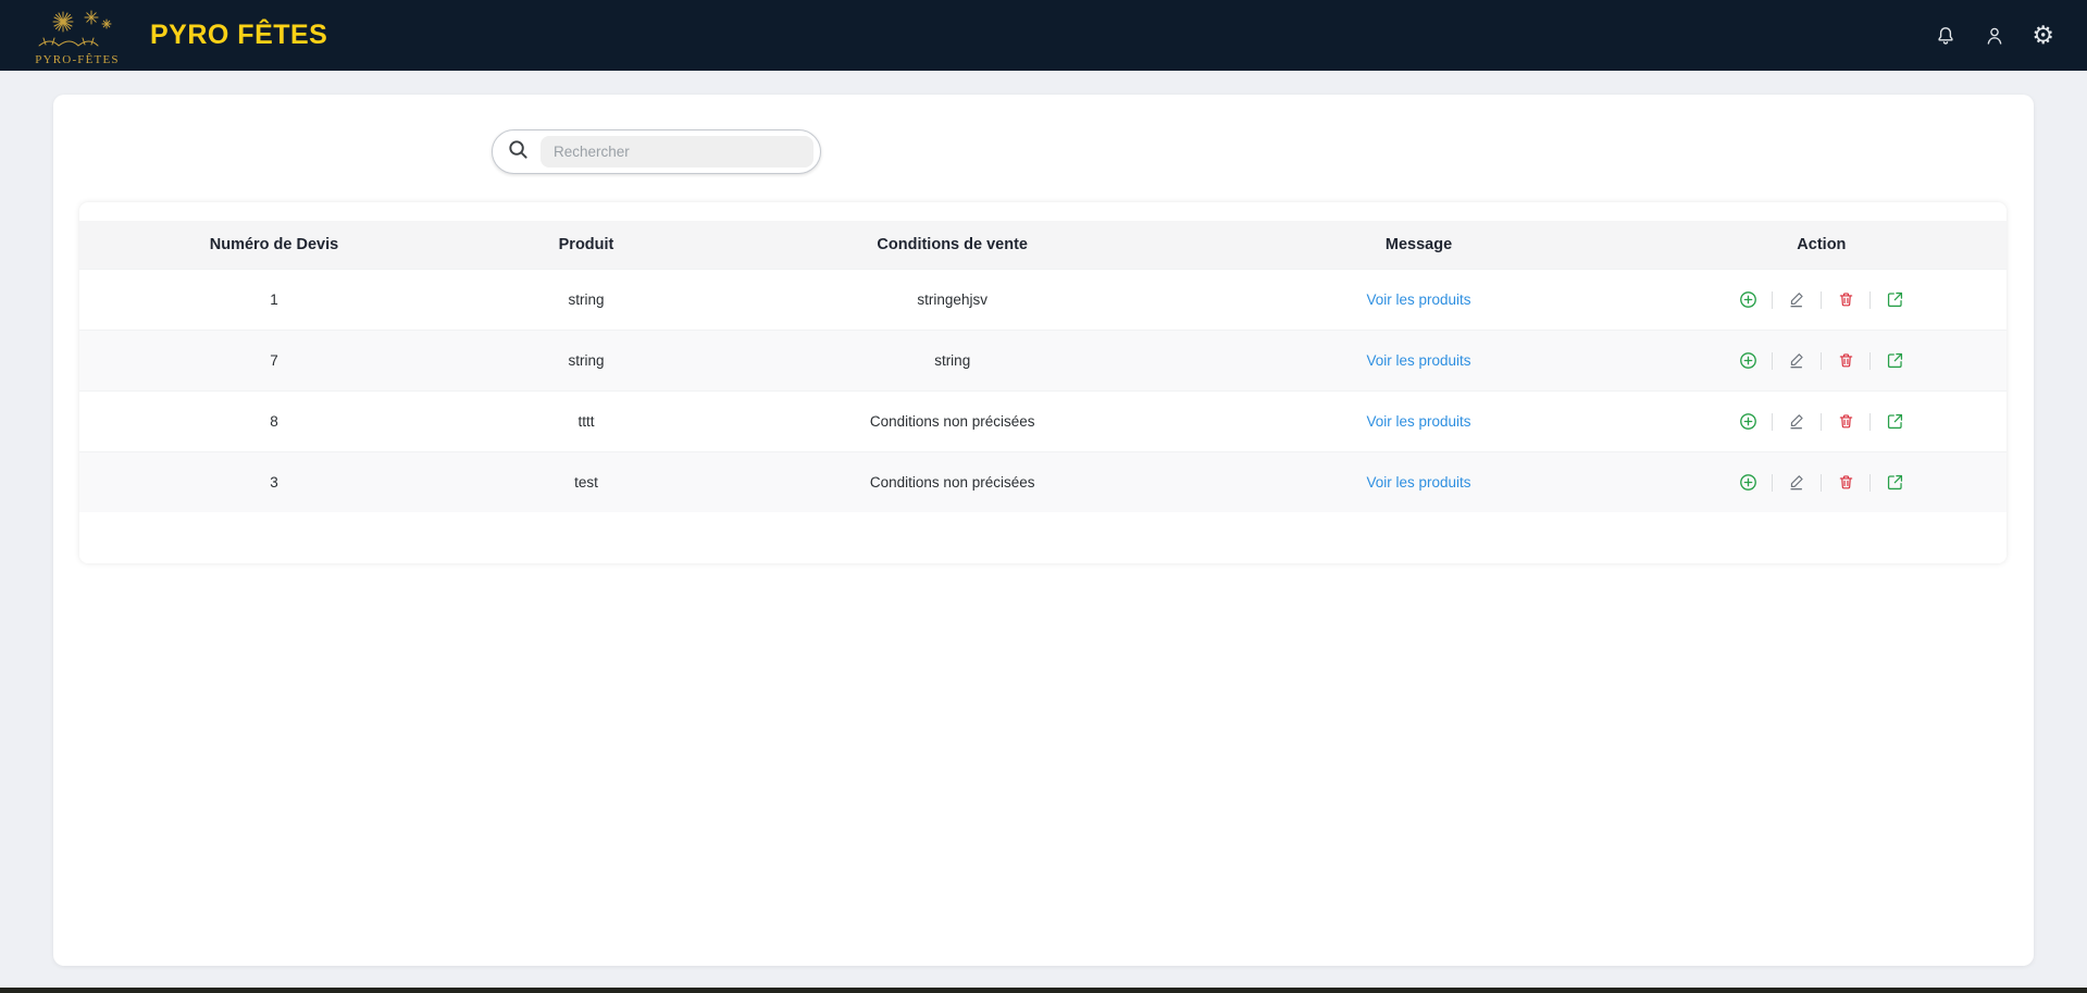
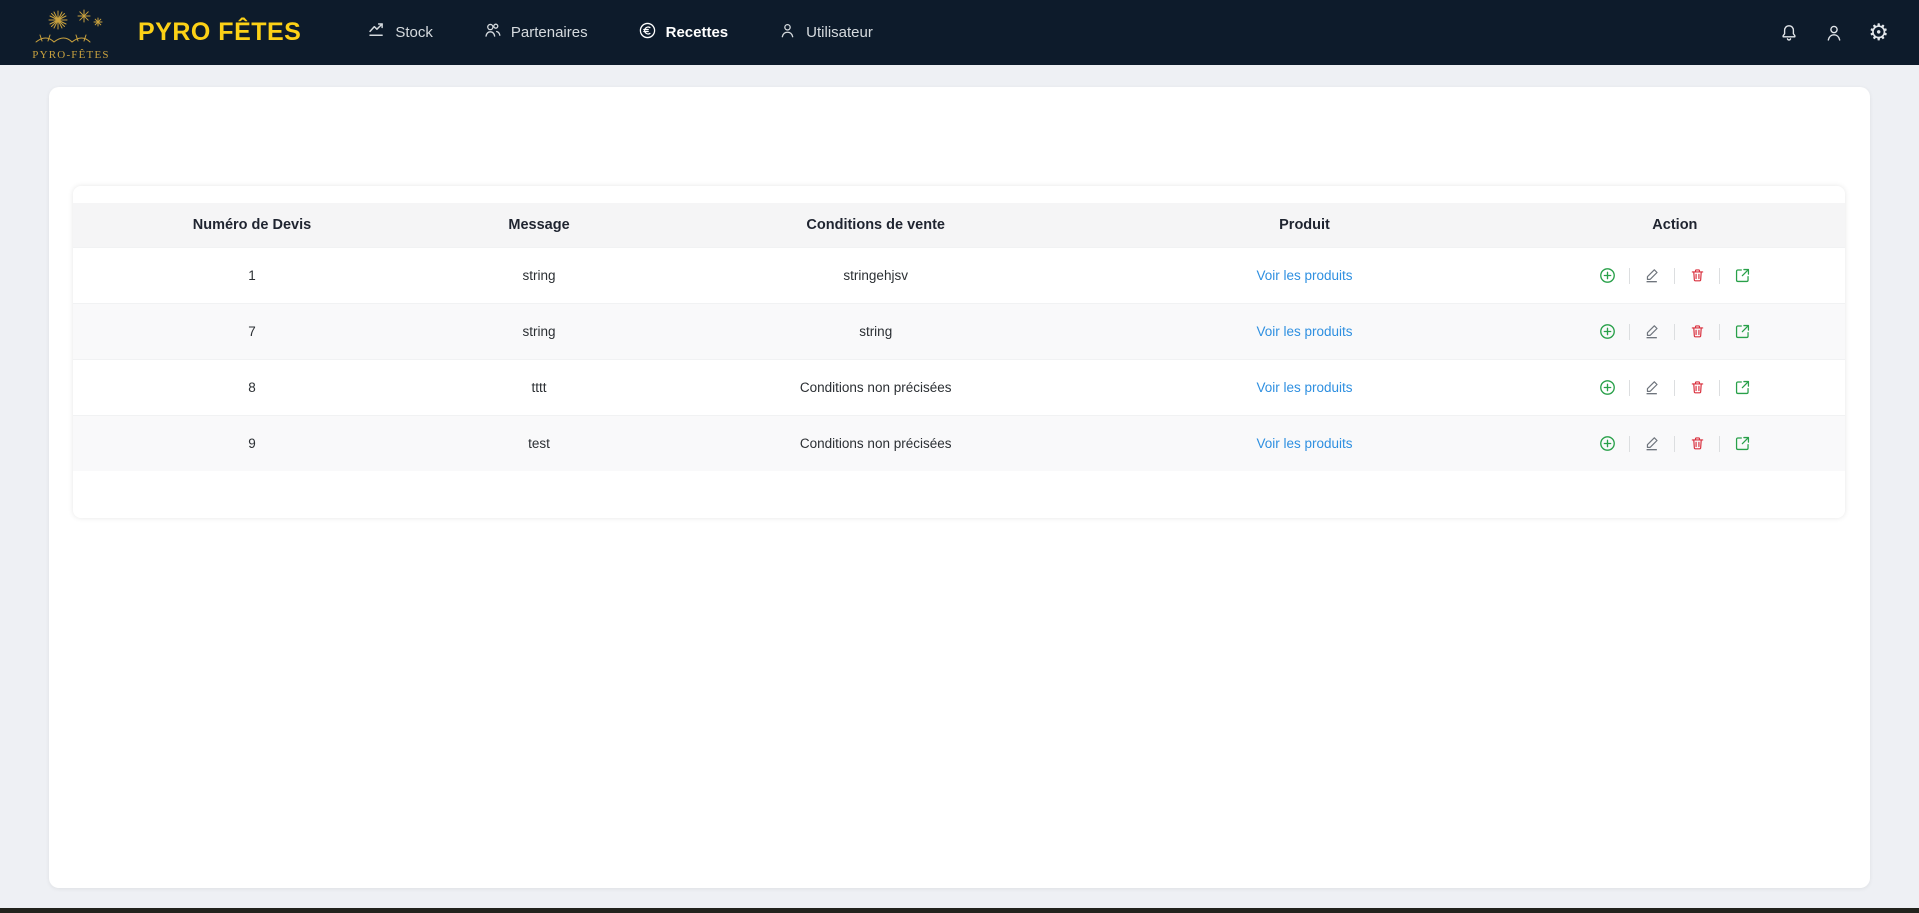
  PYRO-FÊTES
  PYRO FÊTES
+ Stock
+ Partenaires
+ Recettes
+ Utilisateur
  ⚙
- Rechercher
  Numéro de Devis
- Produit
+ Message
  Conditions de vente
- Message
+ Produit
  Action
  1
  string
  stringehjsv
  Voir les produits
  7
  string
  string
  Voir les produits
  8
  tttt
  Conditions non précisées
  Voir les produits
- 3
+ 9
  test
  Conditions non précisées
  Voir les produits
